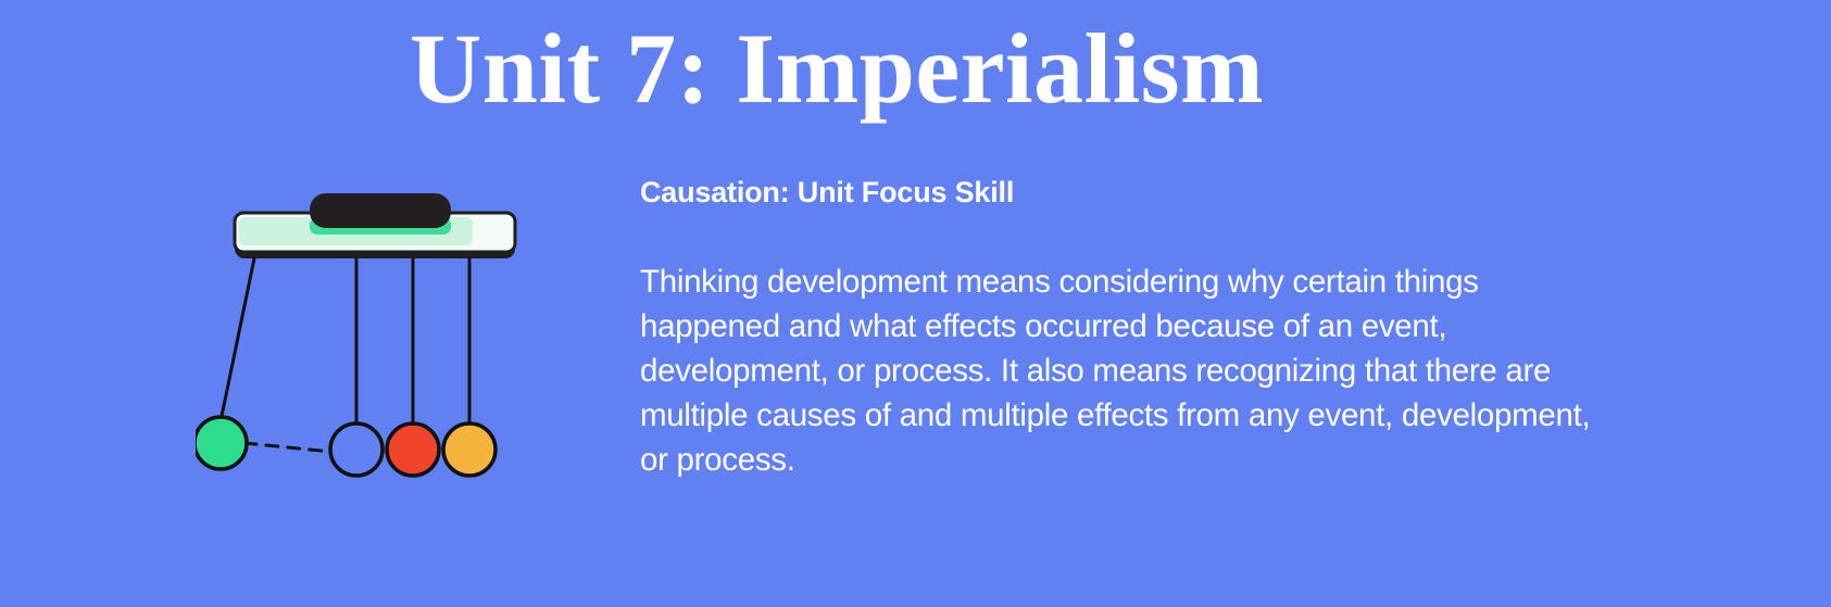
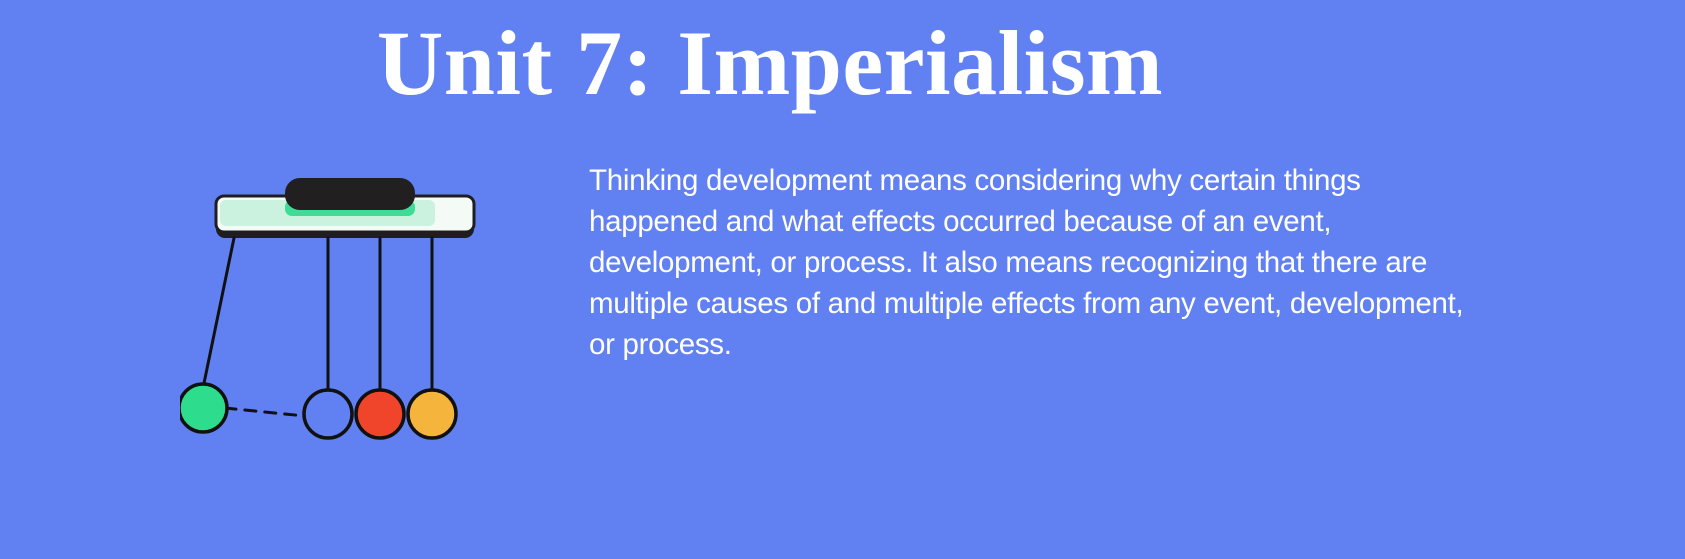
  Unit 7: Imperialism
- Causation: Unit Focus Skill
  Thinking development means considering why certain things happened and what effects occurred because of an event, development, or process. It also means recognizing that there are multiple causes of and multiple effects from any event, development, or process.
